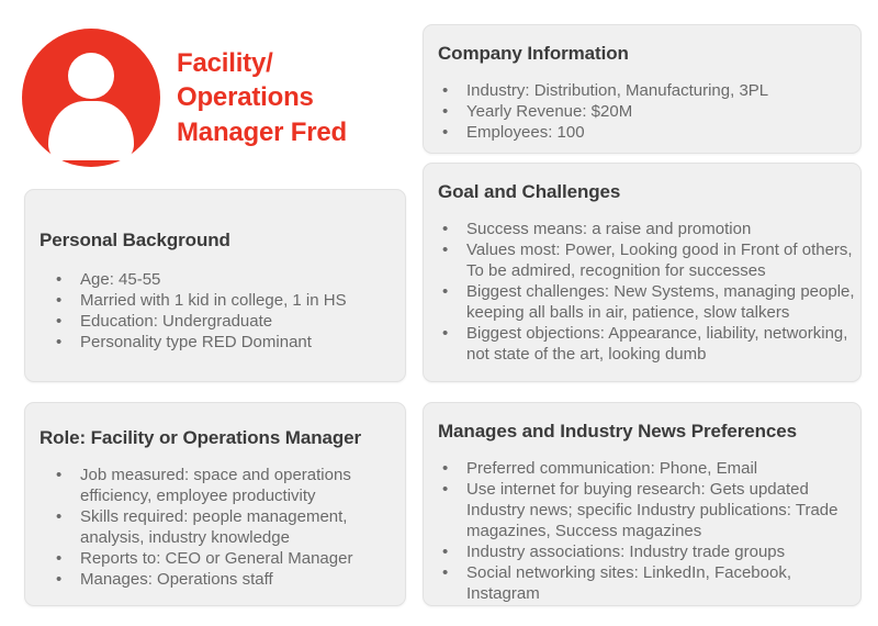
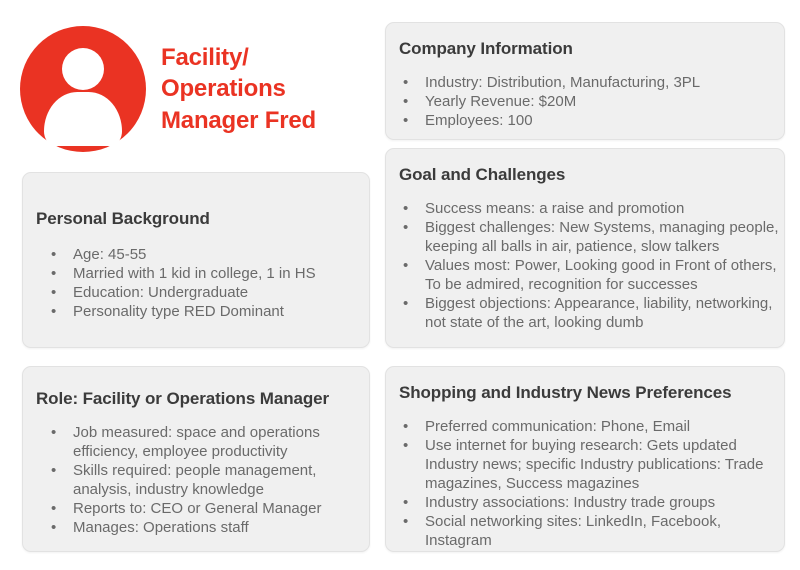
  Facility/
  Operations
  Manager Fred
  Company Information
  •
  Industry: Distribution, Manufacturing, 3PL
  •
  Yearly Revenue: $20M
  •
  Employees: 100
  Goal and Challenges
  •
  Success means: a raise and promotion
  •
- Values most: Power, Looking good in Front of others, To be admired, recognition for successes
+ Biggest challenges: New Systems, managing people, keeping all balls in air, patience, slow talkers
  •
- Biggest challenges: New Systems, managing people, keeping all balls in air, patience, slow talkers
+ Values most: Power, Looking good in Front of others, To be admired, recognition for successes
  •
  Biggest objections: Appearance, liability, networking, not state of the art, looking dumb
  Personal Background
  •
  Age: 45-55
  •
  Married with 1 kid in college, 1 in HS
  •
  Education: Undergraduate
  •
  Personality type RED Dominant
  Role: Facility or Operations Manager
  •
  Job measured: space and operations efficiency, employee productivity
  •
  Skills required: people management, analysis, industry knowledge
  •
  Reports to: CEO or General Manager
  •
  Manages: Operations staff
- Manages and Industry News Preferences
+ Shopping and Industry News Preferences
  •
  Preferred communication: Phone, Email
  •
  Use internet for buying research: Gets updated Industry news; specific Industry publications: Trade magazines, Success magazines
  •
  Industry associations: Industry trade groups
  •
  Social networking sites: LinkedIn, Facebook, Instagram
